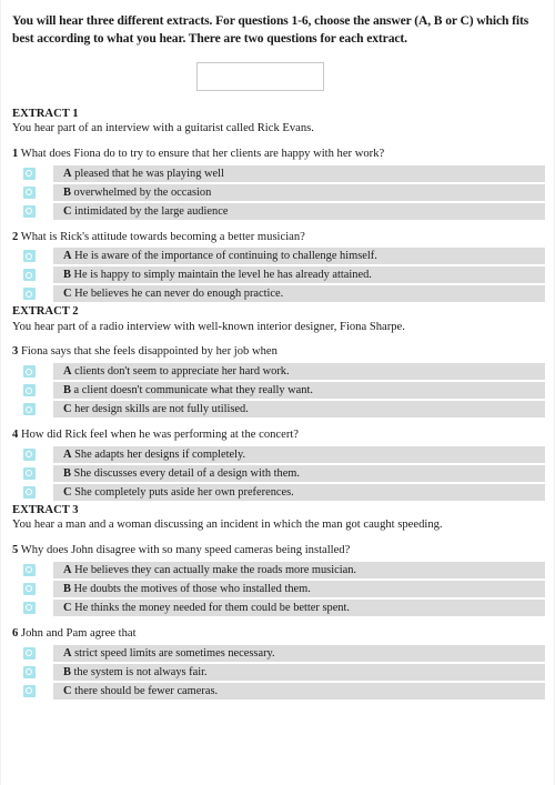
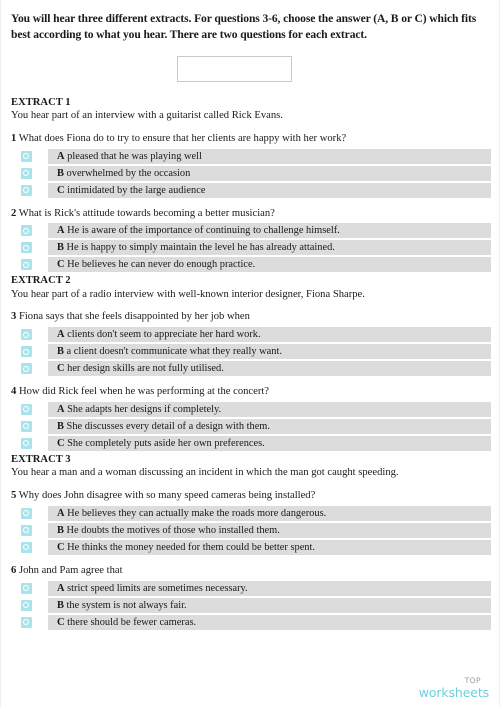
- You will hear three different extracts. For questions 1-6, choose the answer (A, B or C) which fits best according to what you hear. There are two questions for each extract.
+ You will hear three different extracts. For questions 3-6, choose the answer (A, B or C) which fits best according to what you hear. There are two questions for each extract.
  EXTRACT 1
  You hear part of an interview with a guitarist called Rick Evans.
  1 What does Fiona do to try to ensure that her clients are happy with her work?
  A pleased that he was playing well
  B overwhelmed by the occasion
  C intimidated by the large audience
  2 What is Rick's attitude towards becoming a better musician?
  A He is aware of the importance of continuing to challenge himself.
  B He is happy to simply maintain the level he has already attained.
  C He believes he can never do enough practice.
  EXTRACT 2
  You hear part of a radio interview with well-known interior designer, Fiona Sharpe.
  3 Fiona says that she feels disappointed by her job when
  A clients don't seem to appreciate her hard work.
  B a client doesn't communicate what they really want.
  C her design skills are not fully utilised.
  4 How did Rick feel when he was performing at the concert?
  A She adapts her designs if completely.
  B She discusses every detail of a design with them.
  C She completely puts aside her own preferences.
  EXTRACT 3
  You hear a man and a woman discussing an incident in which the man got caught speeding.
  5 Why does John disagree with so many speed cameras being installed?
- A He believes they can actually make the roads more musician.
+ A He believes they can actually make the roads more dangerous.
  B He doubts the motives of those who installed them.
  C He thinks the money needed for them could be better spent.
  6 John and Pam agree that
  A strict speed limits are sometimes necessary.
  B the system is not always fair.
  C there should be fewer cameras.
+ TOP
+ worksheets
